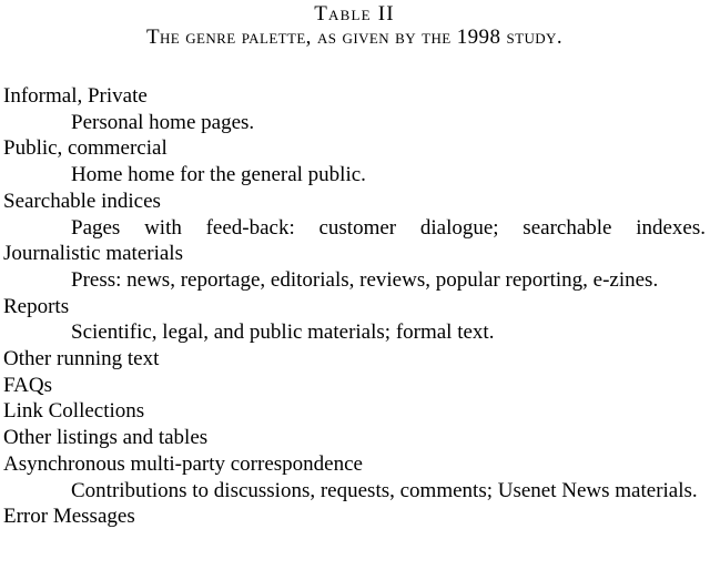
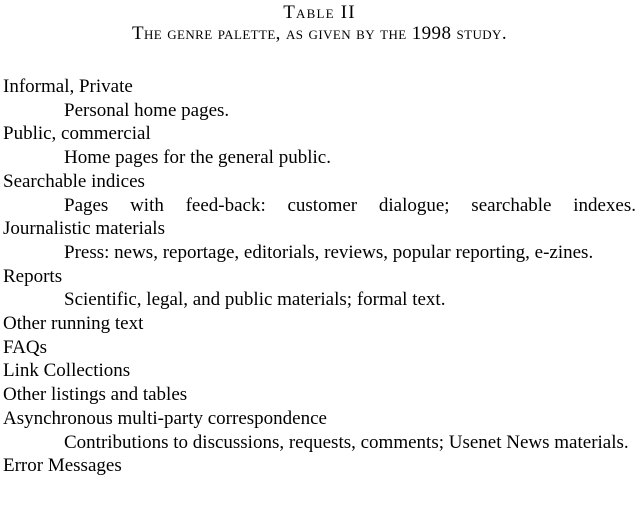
  Table II
  The genre palette, as given by the 1998 study.
  Informal, Private
  Personal home pages.
  Public, commercial
- Home home for the general public.
+ Home pages for the general public.
  Searchable indices
  Pages with feed-back: customer dialogue; searchable indexes.
  Journalistic materials
  Press: news, reportage, editorials, reviews, popular reporting, e-zines.
  Reports
  Scientific, legal, and public materials; formal text.
  Other running text
  FAQs
  Link Collections
  Other listings and tables
  Asynchronous multi-party correspondence
  Contributions to discussions, requests, comments; Usenet News materials.
  Error Messages
